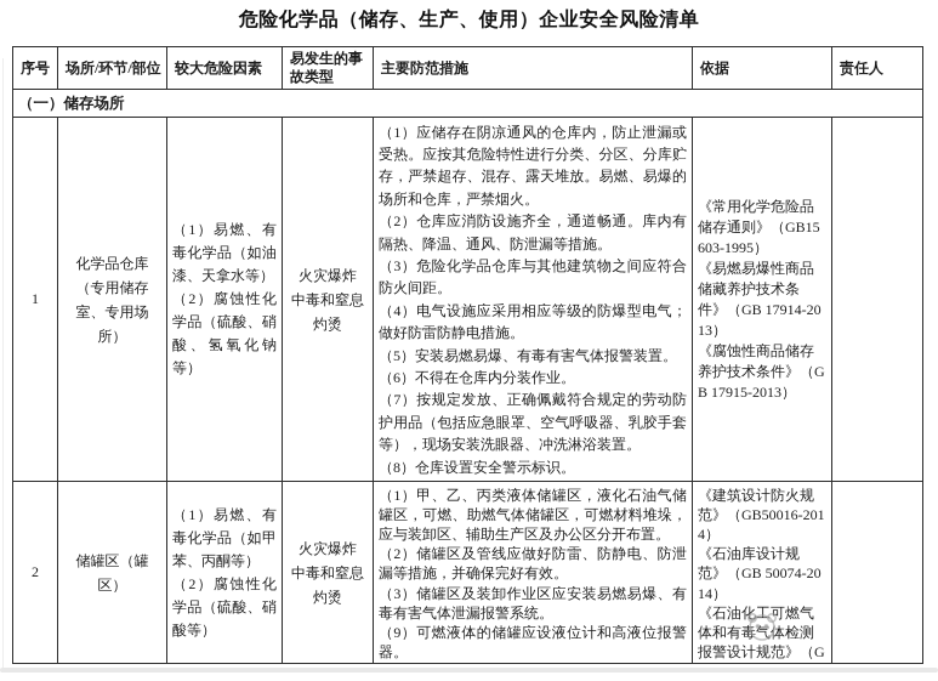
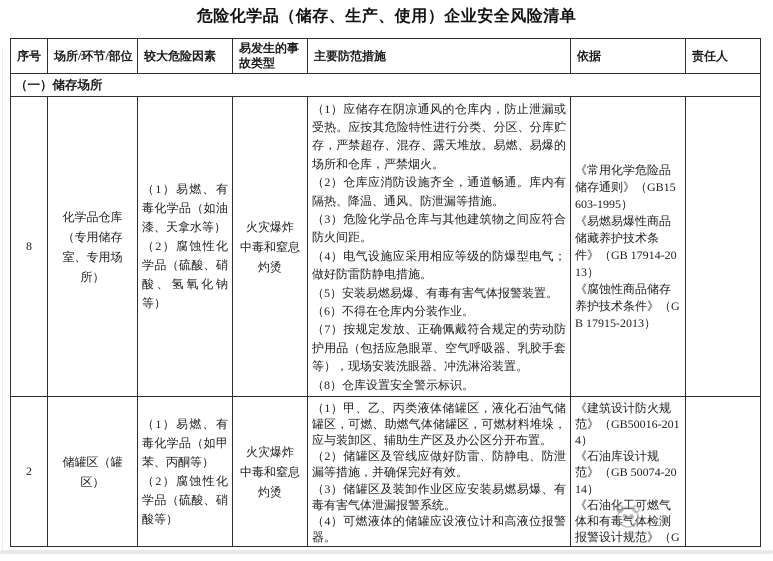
  危险化学品（储存、生产、使用）企业安全风险清单
  序号	场所/环节/部位	较大危险因素	易发生的事故类型	主要防范措施	依据	责任人
  （一）储存场所
- 1	化学品仓库（专用储存室、专用场所）	（1）易燃、有毒化学品（如油漆、天拿水等） （2）腐蚀性化学品（硫酸、硝酸、氢氧化钠等）	火灾爆炸 中毒和窒息 灼烫	（1）应储存在阴凉通风的仓库内，防止泄漏或受热。应按其危险特性进行分类、分区、分库贮存，严禁超存、混存、露天堆放。易燃、易爆的场所和仓库，严禁烟火。 （2）仓库应消防设施齐全，通道畅通。库内有隔热、降温、通风、防泄漏等措施。 （3）危险化学品仓库与其他建筑物之间应符合防火间距。 （4）电气设施应采用相应等级的防爆型电气；做好防雷防静电措施。 （5）安装易燃易爆、有毒有害气体报警装置。 （6）不得在仓库内分装作业。 （7）按规定发放、正确佩戴符合规定的劳动防护用品（包括应急眼罩、空气呼吸器、乳胶手套等），现场安装洗眼器、冲洗淋浴装置。 （8）仓库设置安全警示标识。	《常用化学危险品储存通则》（GB15603-1995） 《易燃易爆性商品储藏养护技术条件》（GB 17914-2013） 《腐蚀性商品储存养护技术条件》（GB 17915-2013）
+ 8	化学品仓库（专用储存室、专用场所）	（1）易燃、有毒化学品（如油漆、天拿水等） （2）腐蚀性化学品（硫酸、硝酸、氢氧化钠等）	火灾爆炸 中毒和窒息 灼烫	（1）应储存在阴凉通风的仓库内，防止泄漏或受热。应按其危险特性进行分类、分区、分库贮存，严禁超存、混存、露天堆放。易燃、易爆的场所和仓库，严禁烟火。 （2）仓库应消防设施齐全，通道畅通。库内有隔热、降温、通风、防泄漏等措施。 （3）危险化学品仓库与其他建筑物之间应符合防火间距。 （4）电气设施应采用相应等级的防爆型电气；做好防雷防静电措施。 （5）安装易燃易爆、有毒有害气体报警装置。 （6）不得在仓库内分装作业。 （7）按规定发放、正确佩戴符合规定的劳动防护用品（包括应急眼罩、空气呼吸器、乳胶手套等），现场安装洗眼器、冲洗淋浴装置。 （8）仓库设置安全警示标识。	《常用化学危险品储存通则》（GB15603-1995） 《易燃易爆性商品储藏养护技术条件》（GB 17914-2013） 《腐蚀性商品储存养护技术条件》（GB 17915-2013）
- 2	储罐区（罐区）	（1）易燃、有毒化学品（如甲苯、丙酮等） （2）腐蚀性化学品（硫酸、硝酸等）	火灾爆炸 中毒和窒息 灼烫	（1）甲、乙、丙类液体储罐区，液化石油气储罐区，可燃、助燃气体储罐区，可燃材料堆垛，应与装卸区、辅助生产区及办公区分开布置。 （2）储罐区及管线应做好防雷、防静电、防泄漏等措施，并确保完好有效。 （3）储罐区及装卸作业区应安装易燃易爆、有毒有害气体泄漏报警系统。 （9）可燃液体的储罐应设液位计和高液位报警器。	《建筑设计防火规范》（GB50016-2014） 《石油库设计规范》（GB 50074-2014） 《石油化工可燃气体和有毒气体检测报警设计规范》（G
+ 2	储罐区（罐区）	（1）易燃、有毒化学品（如甲苯、丙酮等） （2）腐蚀性化学品（硫酸、硝酸等）	火灾爆炸 中毒和窒息 灼烫	（1）甲、乙、丙类液体储罐区，液化石油气储罐区，可燃、助燃气体储罐区，可燃材料堆垛，应与装卸区、辅助生产区及办公区分开布置。 （2）储罐区及管线应做好防雷、防静电、防泄漏等措施，并确保完好有效。 （3）储罐区及装卸作业区应安装易燃易爆、有毒有害气体泄漏报警系统。 （4）可燃液体的储罐应设液位计和高液位报警器。	《建筑设计防火规范》（GB50016-2014） 《石油库设计规范》（GB 50074-2014） 《石油化工可燃气体和有毒气体检测报警设计规范》（G
